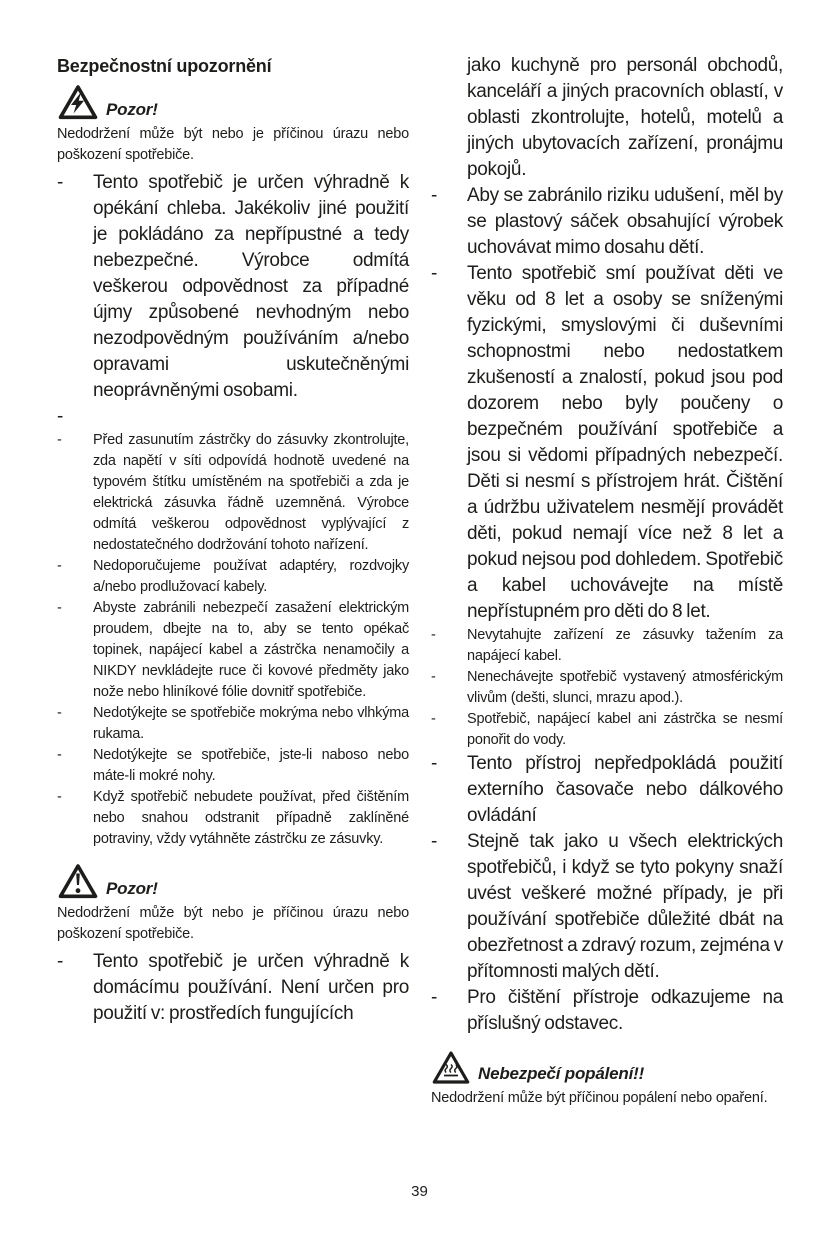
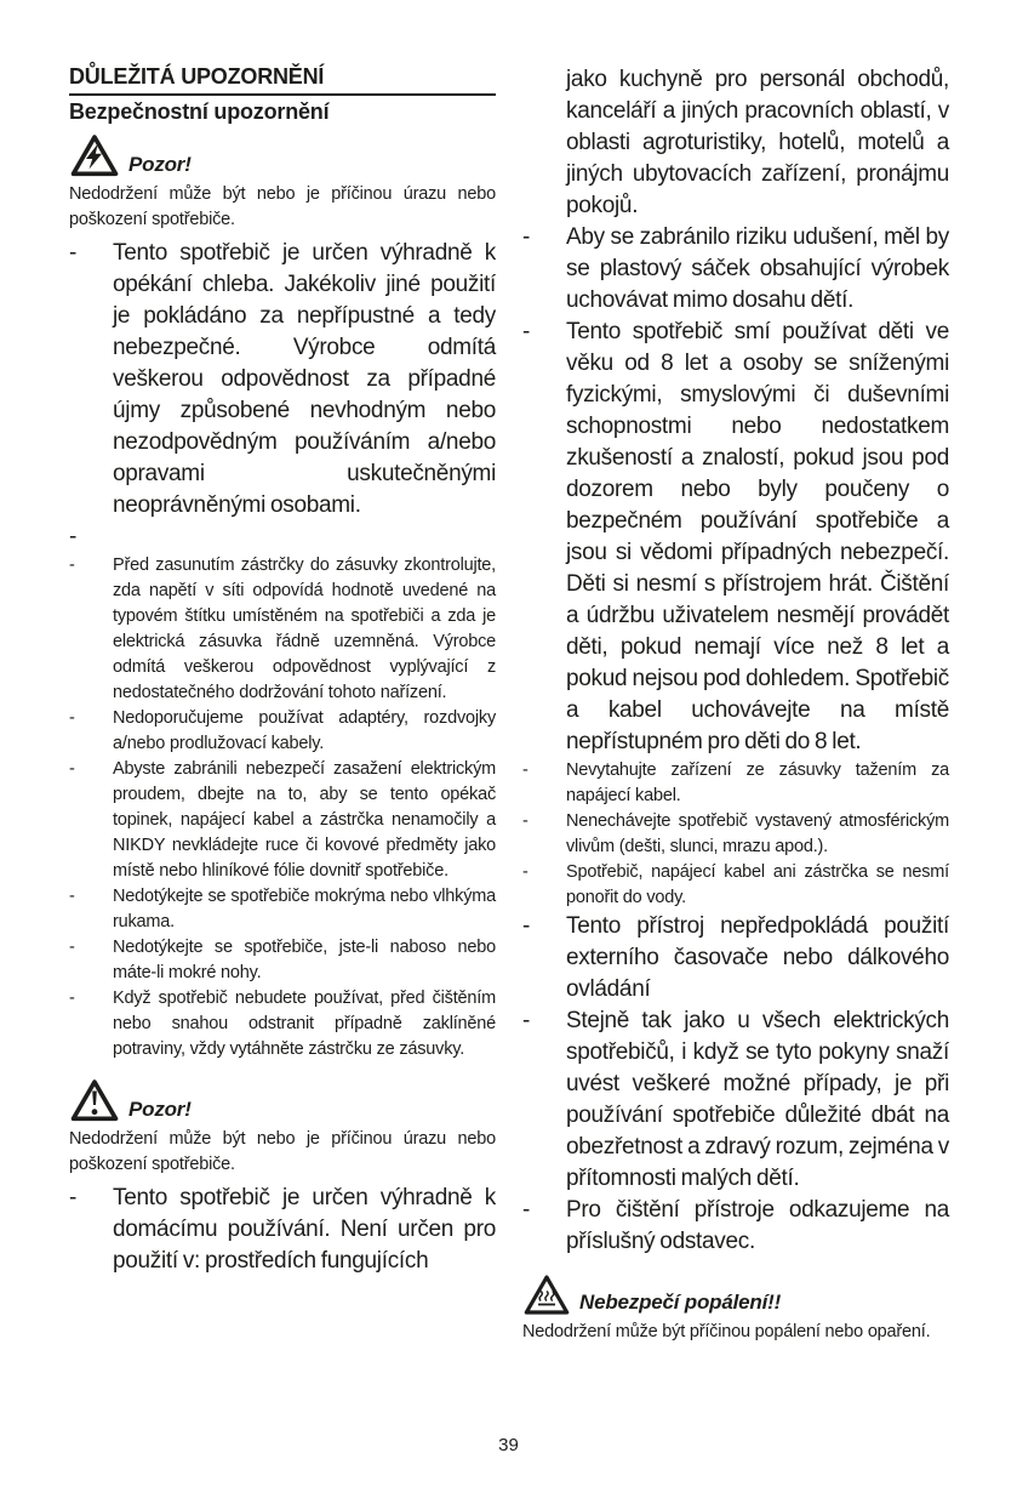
+ DŮLEŽITÁ UPOZORNĚNÍ
  Bezpečnostní upozornění
  Pozor!
  Nedodržení může být nebo je příčinou úrazu nebo poškození spotřebiče.
  -
  Tento spotřebič je určen výhradně k opékání chleba. Jakékoliv jiné použití je pokládáno za nepřípustné a tedy nebezpečné. Výrobce odmítá veškerou odpovědnost za případné újmy způsobené nevhodným nebo nezodpovědným používáním a/nebo opravami uskutečněnými neoprávněnými osobami.
  -
  -
  Před zasunutím zástrčky do zásuvky zkontrolujte, zda napětí v síti odpovídá hodnotě uvedené na typovém štítku umístěném na spotřebiči a zda je elektrická zásuvka řádně uzemněná. Výrobce odmítá veškerou odpovědnost vyplývající z nedostatečného dodržování tohoto nařízení.
  -
  Nedoporučujeme používat adaptéry, rozdvojky a/nebo prodlužovací kabely.
  -
- Abyste zabránili nebezpečí zasažení elektrickým proudem, dbejte na to, aby se tento opékač topinek, napájecí kabel a zástrčka nenamočily a NIKDY nevkládejte ruce či kovové předměty jako nože nebo hliníkové fólie dovnitř spotřebiče.
+ Abyste zabránili nebezpečí zasažení elektrickým proudem, dbejte na to, aby se tento opékač topinek, napájecí kabel a zástrčka nenamočily a NIKDY nevkládejte ruce či kovové předměty jako místě nebo hliníkové fólie dovnitř spotřebiče.
  -
  Nedotýkejte se spotřebiče mokrýma nebo vlhkýma rukama.
  -
  Nedotýkejte se spotřebiče, jste-li naboso nebo máte-li mokré nohy.
  -
  Když spotřebič nebudete používat, před čištěním nebo snahou odstranit případně zaklíněné potraviny, vždy vytáhněte zástrčku ze zásuvky.
  Pozor!
  Nedodržení může být nebo je příčinou úrazu nebo poškození spotřebiče.
  -
  Tento spotřebič je určen výhradně k domácímu používání. Není určen pro použití v: prostředích fungujících
- jako kuchyně pro personál obchodů, kanceláří a jiných pracovních oblastí, v oblasti zkontrolujte, hotelů, motelů a jiných ubytovacích zařízení, pronájmu pokojů.
+ jako kuchyně pro personál obchodů, kanceláří a jiných pracovních oblastí, v oblasti agroturistiky, hotelů, motelů a jiných ubytovacích zařízení, pronájmu pokojů.
  -
  Aby se zabránilo riziku udušení, měl by se plastový sáček obsahující výrobek uchovávat mimo dosahu dětí.
  -
  Tento spotřebič smí používat děti ve věku od 8 let a osoby se sníženými fyzickými, smyslovými či duševními schopnostmi nebo nedostatkem zkušeností a znalostí, pokud jsou pod dozorem nebo byly poučeny o bezpečném používání spotřebiče a jsou si vědomi případných nebezpečí. Děti si nesmí s přístrojem hrát. Čištění a údržbu uživatelem nesmějí provádět děti, pokud nemají více než 8 let a pokud nejsou pod dohledem. Spotřebič a kabel uchovávejte na místě nepřístupném pro děti do 8 let.
  -
  Nevytahujte zařízení ze zásuvky tažením za napájecí kabel.
  -
  Nenechávejte spotřebič vystavený atmosférickým vlivům (dešti, slunci, mrazu apod.).
  -
  Spotřebič, napájecí kabel ani zástrčka se nesmí ponořit do vody.
  -
  Tento přístroj nepředpokládá použití externího časovače nebo dálkového ovládání
  -
  Stejně tak jako u všech elektrických spotřebičů, i když se tyto pokyny snaží uvést veškeré možné případy, je při používání spotřebiče důležité dbát na obezřetnost a zdravý rozum, zejména v přítomnosti malých dětí.
  -
  Pro čištění přístroje odkazujeme na příslušný odstavec.
  Nebezpečí popálení!!
  Nedodržení může být příčinou popálení nebo opaření.
  39
